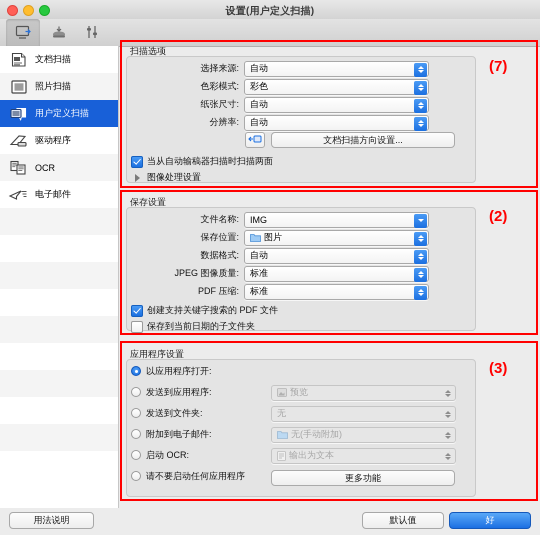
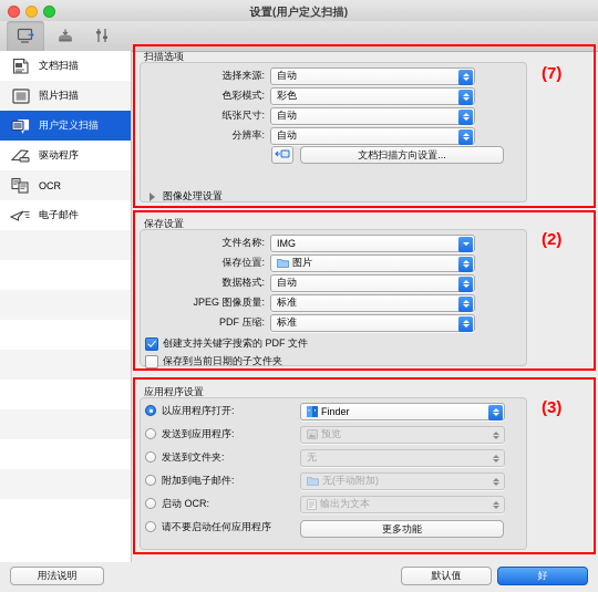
  设置(用户定义扫描)
  文档扫描
  照片扫描
  用户定义扫描
  驱动程序
  OCR
  电子邮件
  扫描选项
  选择来源:
  自动
  色彩模式:
  彩色
  纸张尺寸:
  自动
  分辨率:
  自动
  文档扫描方向设置...
- 当从自动输稿器扫描时扫描两面
  图像处理设置
  (7)
  保存设置
  文件名称:
  IMG
  保存位置:
  图片
  数据格式:
  自动
  JPEG 图像质量:
  标准
  PDF 压缩:
  标准
  创建支持关键字搜索的 PDF 文件
  保存到当前日期的子文件夹
  (2)
  应用程序设置
  以应用程序打开:
+ Finder
  发送到应用程序:
  预览
  发送到文件夹:
  无
  附加到电子邮件:
  无(手动附加)
  启动 OCR:
  输出为文本
  请不要启动任何应用程序
  更多功能
  (3)
  用法说明
  默认值
  好
